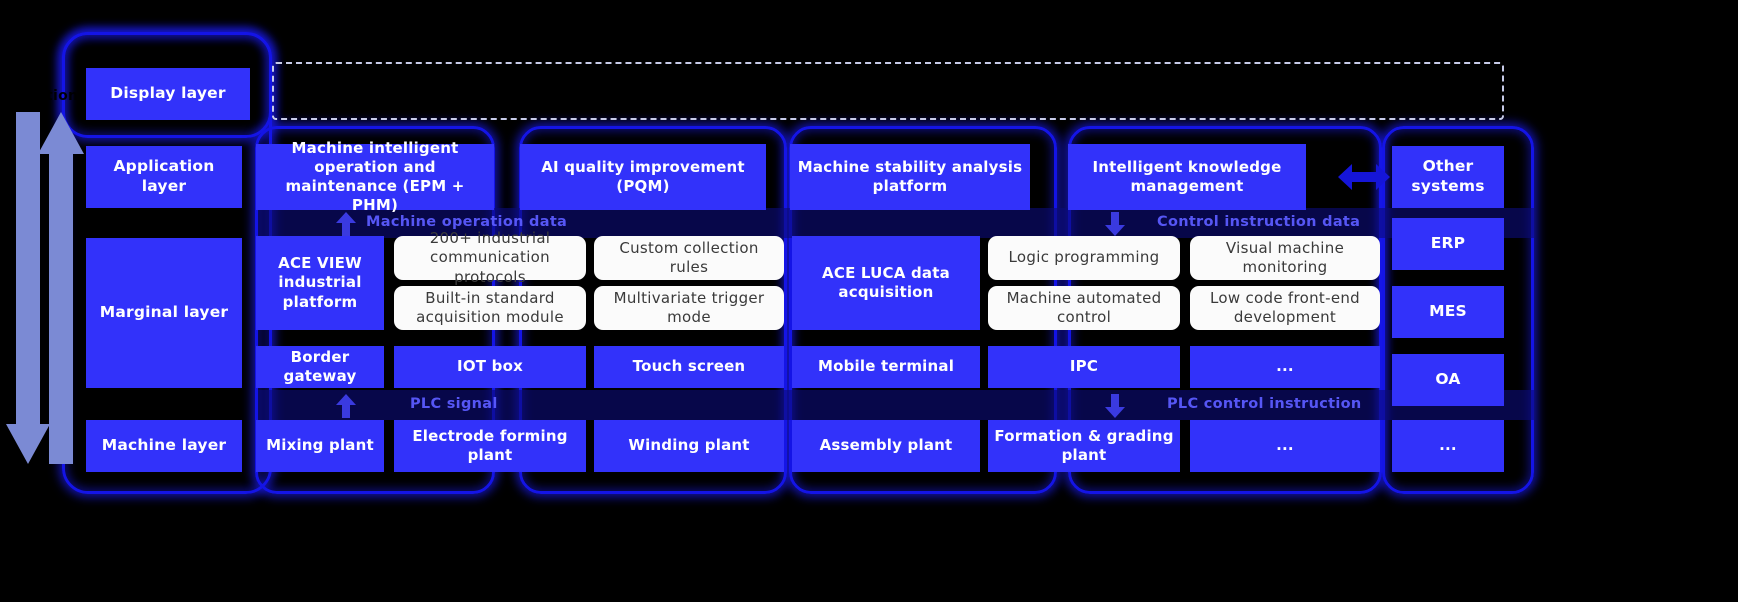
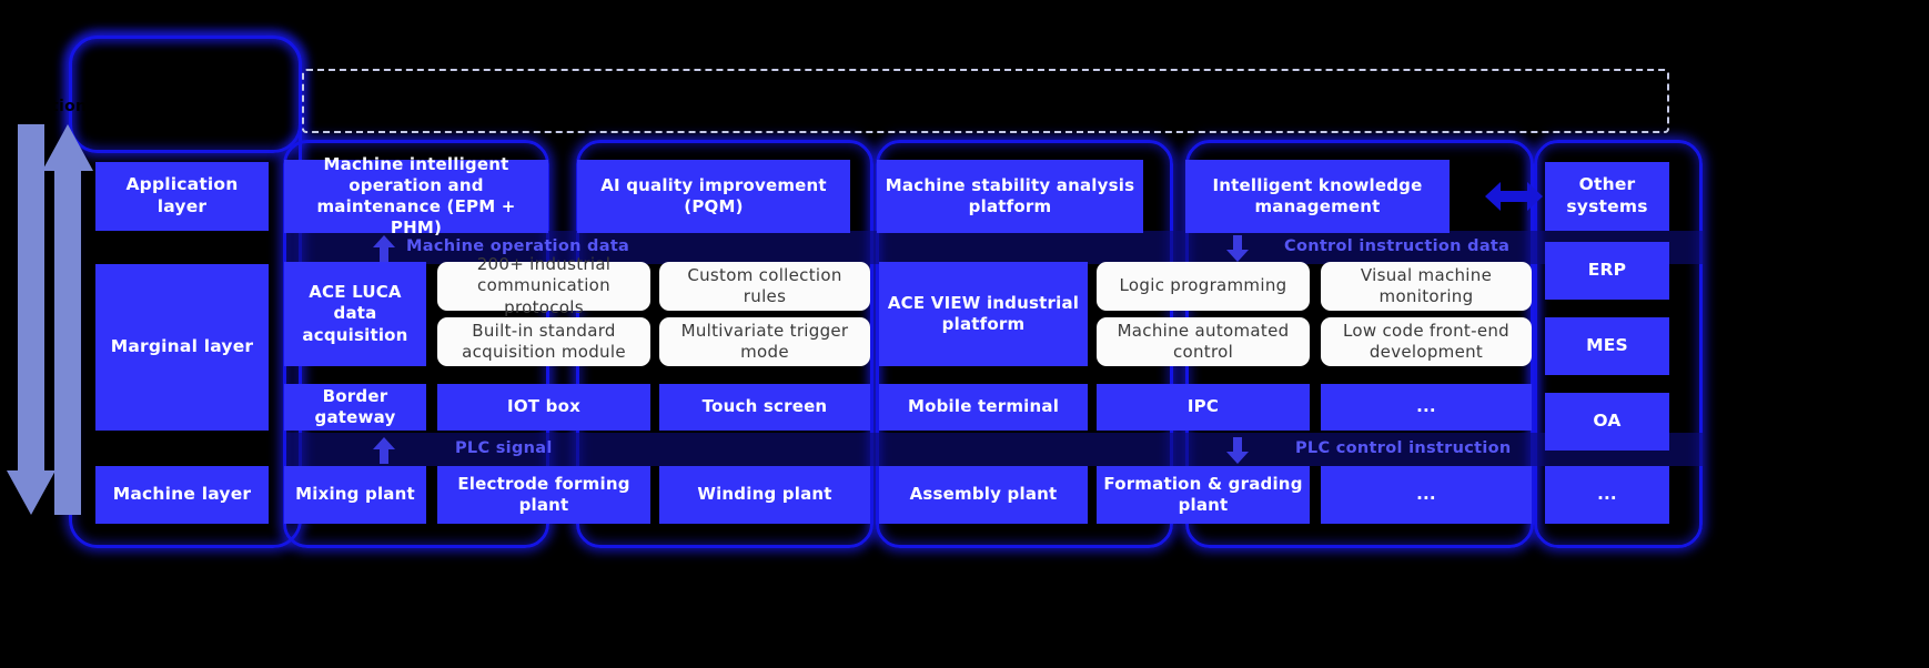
  tion
- Display layer
  Application layer
  Machine intelligent operation and maintenance (EPM + PHM)
  AI quality improvement (PQM)
  Machine stability analysis platform
  Intelligent knowledge management
  Other systems
  Machine operation data
  Control instruction data
  Marginal layer
- ACE VIEW industrial platform
+ ACE LUCA data acquisition
  200+ industrial communication protocols
  Custom collection rules
  Built-in standard acquisition module
  Multivariate trigger mode
- ACE LUCA data acquisition
+ ACE VIEW industrial platform
  Logic programming
  Visual machine monitoring
  Machine automated control
  Low code front-end development
  ERP
  MES
  OA
  Border gateway
  IOT box
  Touch screen
  Mobile terminal
  IPC
  ...
  PLC signal
  PLC control instruction
  Machine layer
  Mixing plant
  Electrode forming plant
  Winding plant
  Assembly plant
  Formation & grading plant
  ...
  ...
